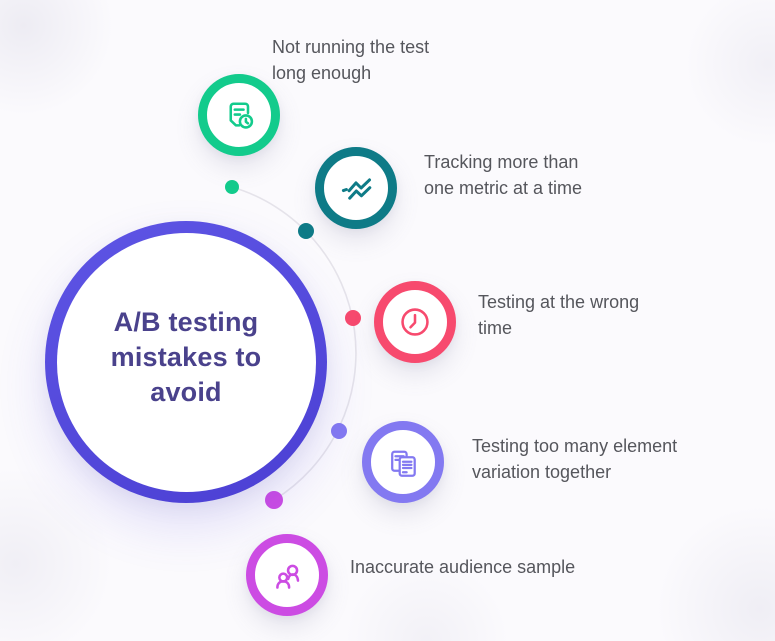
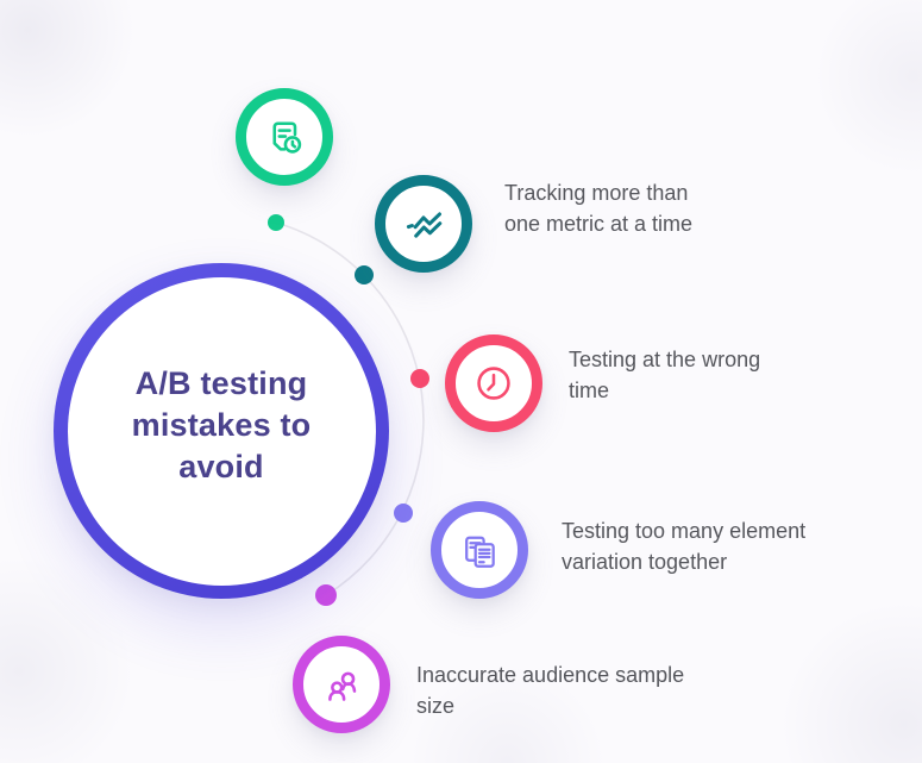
  A/B testing
  mistakes to
  avoid
- Not running the test
- long enough
  Tracking more than
  one metric at a time
  Testing at the wrong
  time
  Testing too many element
  variation together
  Inaccurate audience sample
+ size
